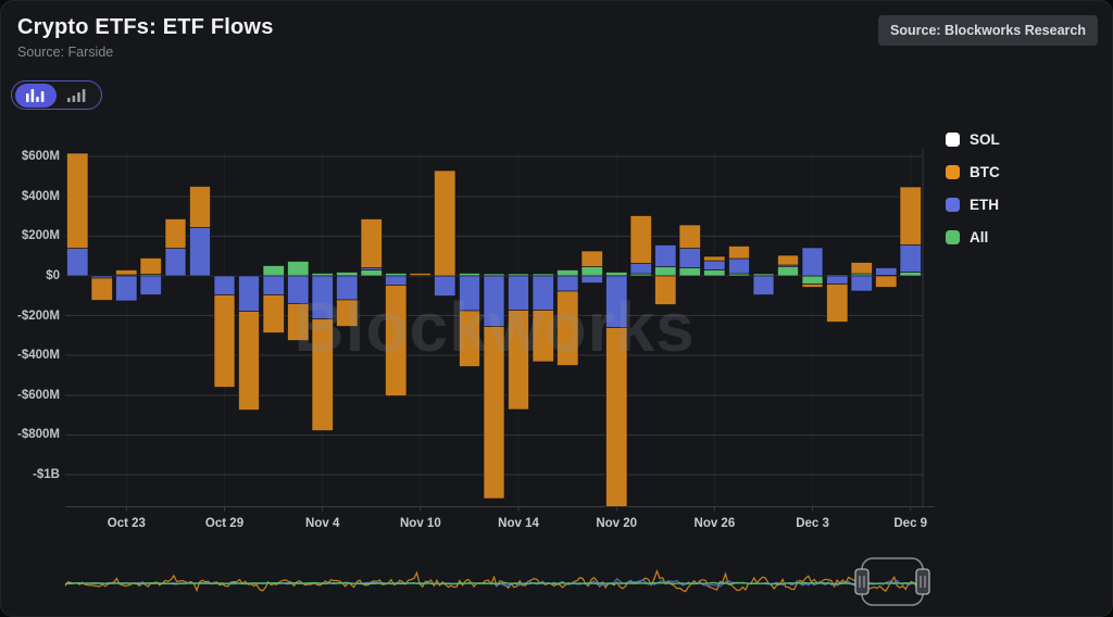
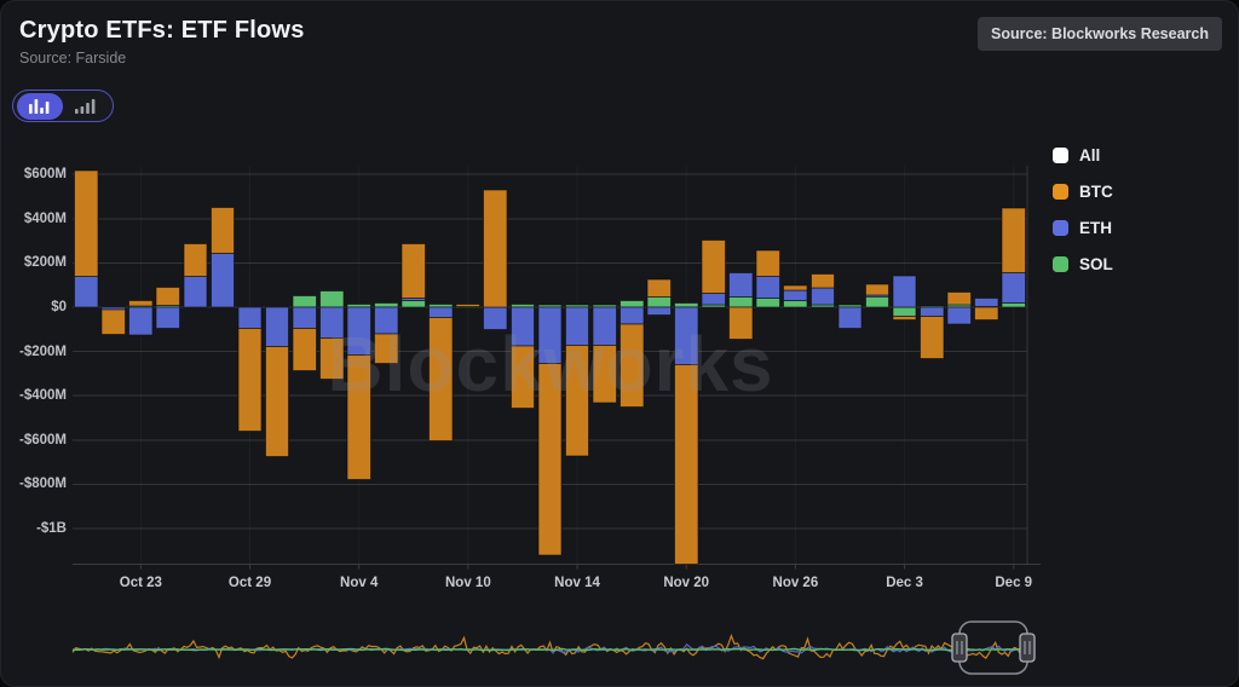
  Crypto ETFs: ETF Flows
  Source: Farside
  Source: Blockworks Research
- SOL
+ All
  BTC
  ETH
- All
+ SOL
  $600M
  $400M
  $200M
  $0
  -$200M
  -$400M
  -$600M
  -$800M
  -$1B
  Oct 23
  Oct 29
  Nov 4
  Nov 10
  Nov 14
  Nov 20
  Nov 26
  Dec 3
  Dec 9
  Blockworks
